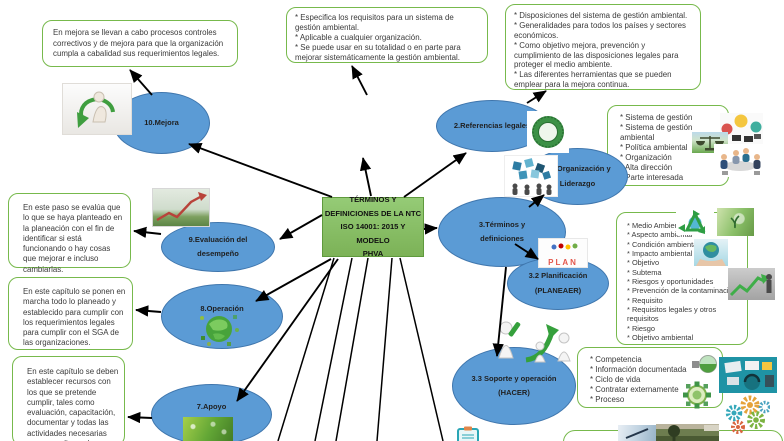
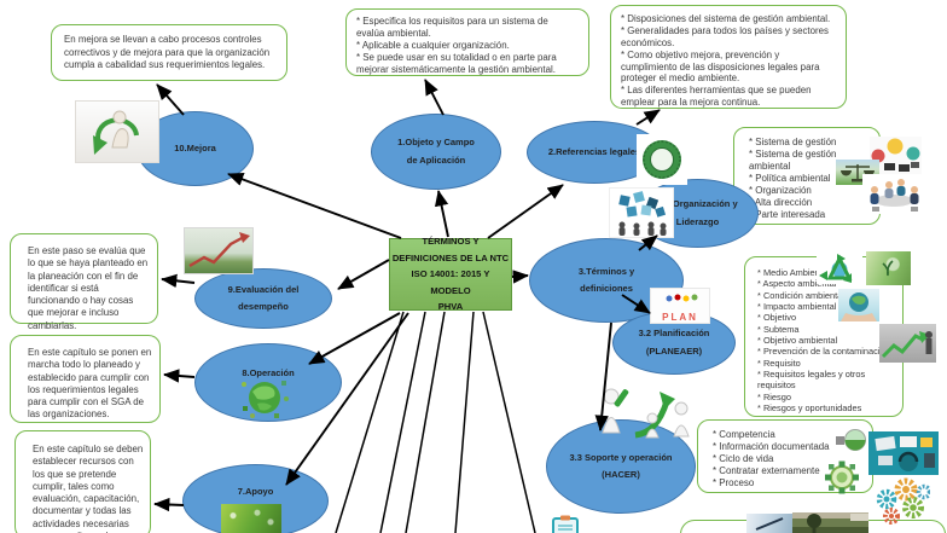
  En mejora se llevan a cabo procesos controles correctivos y de mejora para que la organización cumpla a cabalidad sus requerimientos legales.
- Especifica los requisitos para un sistema de gestión ambiental.
+ Especifica los requisitos para un sistema de evalúa ambiental.
  Aplicable a cualquier organización.
  Se puede usar en su totalidad o en parte para mejorar sistemáticamente la gestión ambiental.
  Disposiciones del sistema de gestión ambiental.
  Generalidades para todos los países y sectores económicos.
  Como objetivo mejora, prevención y cumplimiento de las disposiciones legales para proteger el medio ambiente.
  Las diferentes herramientas que se pueden emplear para la mejora continua.
  Sistema de gestión
  Sistema de gestión ambiental
  Política ambiental
  Organización
  Alta dirección
  arte interesada
  Medio Ambie
  Condición ambient
  Impacto ambiental
  Objetivo
  Subtema
- Riesgos y oportunidades
+ Objetivo ambiental
  Prevención de la contaminac
  Requisito
  Requisitos legales y otros requisitos
  Riesgo
- Objetivo ambiental
+ Riesgos y oportunidades
  Competencia
  Información documentada
  Ciclo de vida
  Contratar externamente
  Proceso
  En este paso se evalúa que lo que se haya planteado en la planeación con el fin de identificar si está funcionando o hay cosas que mejorar e incluso cambiarlas.
  En este capítulo se ponen en marcha todo lo planeado y establecido para cumplir con los requerimientos legales para cumplir con el SGA de las organizaciones.
  En este capítulo se deben establecer recursos con los que se pretende cumplir, tales como evaluación, capacitación, documentar y todas las actividades necesarias
  10.Mejora
+ 1.Objeto y Campo
+ de Aplicación
  2.Referencias legale
  3.Términos y
  definiciones
  Organización y
  Liderazgo
  3.2 Planificación
  (PLANEAER)
  3.3 Soporte y operación
  (HACER)
  9.Evaluación del
  desempeño
  8.Operación
  7.Apoyo
  TÉRMINOS Y
  DEFINICIONES DE LA NTC
  ISO 14001: 2015 Y MODELO
  PHVA
  PLAN
